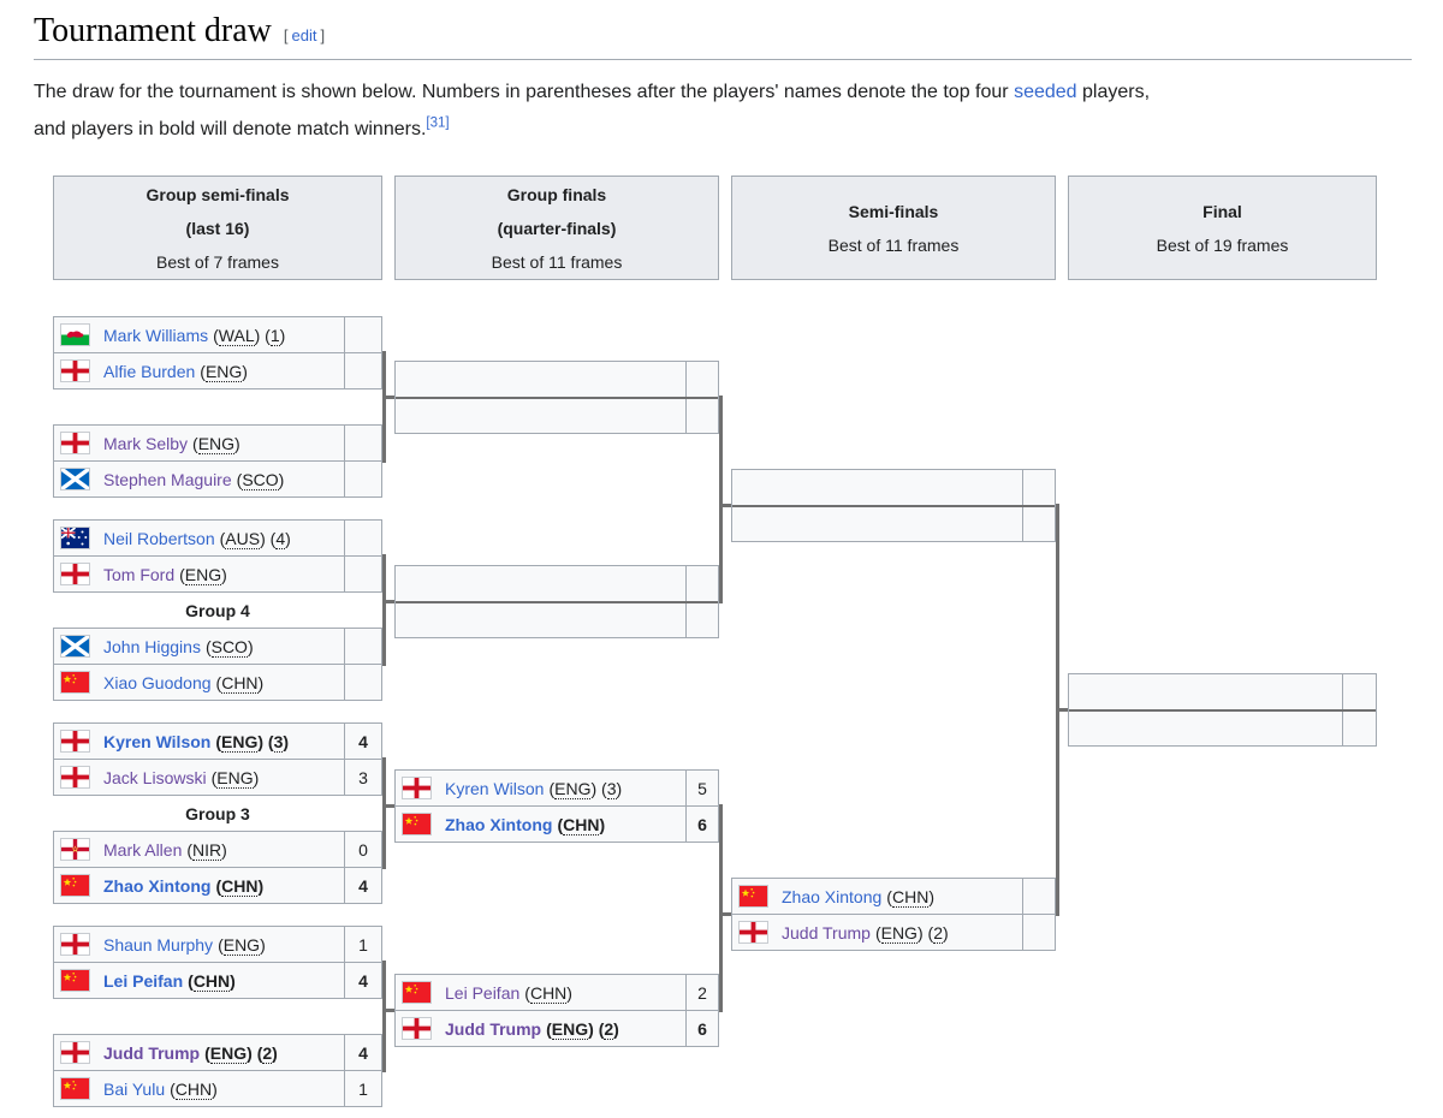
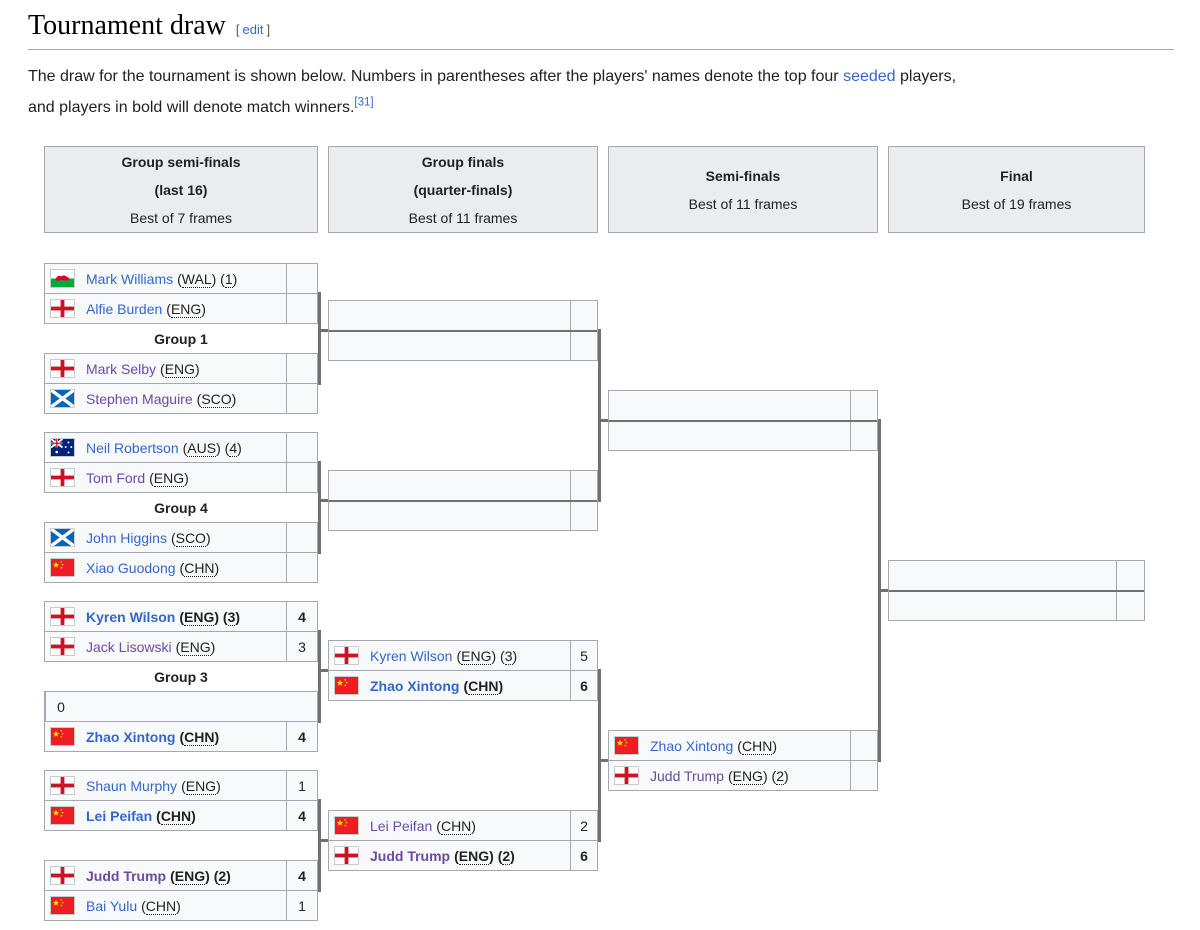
  Tournament draw [ edit ]
  The draw for the tournament is shown below. Numbers in parentheses after the players' names denote the top four seeded players,
  and players in bold will denote match winners.[31]
  Group semi-finals
  (last 16)
  Best of 7 frames
  Group finals
  (quarter-finals)
  Best of 11 frames
  Semi-finals
  Best of 11 frames
  Final
  Best of 19 frames
  Mark Williams
  (WAL) (1)
  Alfie Burden
  (ENG)
  Mark Selby
  (ENG)
  Stephen Maguire
  (SCO)
  Neil Robertson
  (AUS) (4)
  Tom Ford
  (ENG)
  John Higgins
  (SCO)
  Xiao Guodong
  (CHN)
  Kyren Wilson
  (ENG) (3)
  4
  Jack Lisowski
  (ENG)
  3
- Mark Allen
- (NIR)
  0
  Zhao Xintong
  (CHN)
  4
  Shaun Murphy
  (ENG)
  1
  Lei Peifan
  (CHN)
  4
  Judd Trump
  (ENG) (2)
  4
  Bai Yulu
  (CHN)
  1
  Kyren Wilson
  (ENG) (3)
  5
  Zhao Xintong
  (CHN)
  6
  Lei Peifan
  (CHN)
  2
  Judd Trump
  (ENG) (2)
  6
  Zhao Xintong
  (CHN)
  Judd Trump
  (ENG) (2)
+ Group 1
  Group 4
  Group 3
